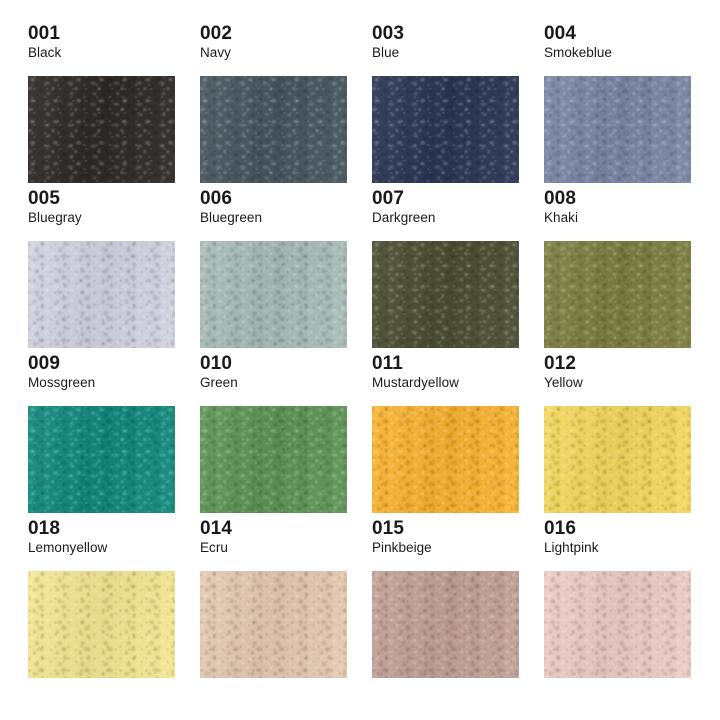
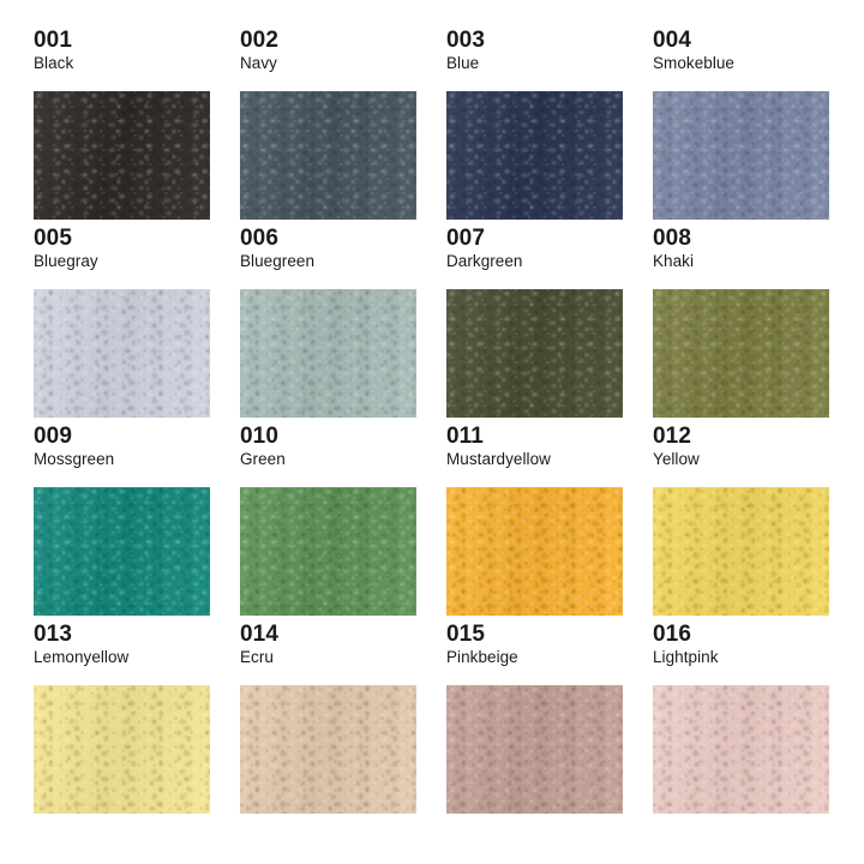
  001
  Black
  002
  Navy
  003
  Blue
  004
  Smokeblue
  005
  Bluegray
  006
  Bluegreen
  007
  Darkgreen
  008
  Khaki
  009
  Mossgreen
  010
  Green
  011
  Mustardyellow
  012
  Yellow
- 018
+ 013
  Lemonyellow
  014
  Ecru
  015
  Pinkbeige
  016
  Lightpink
